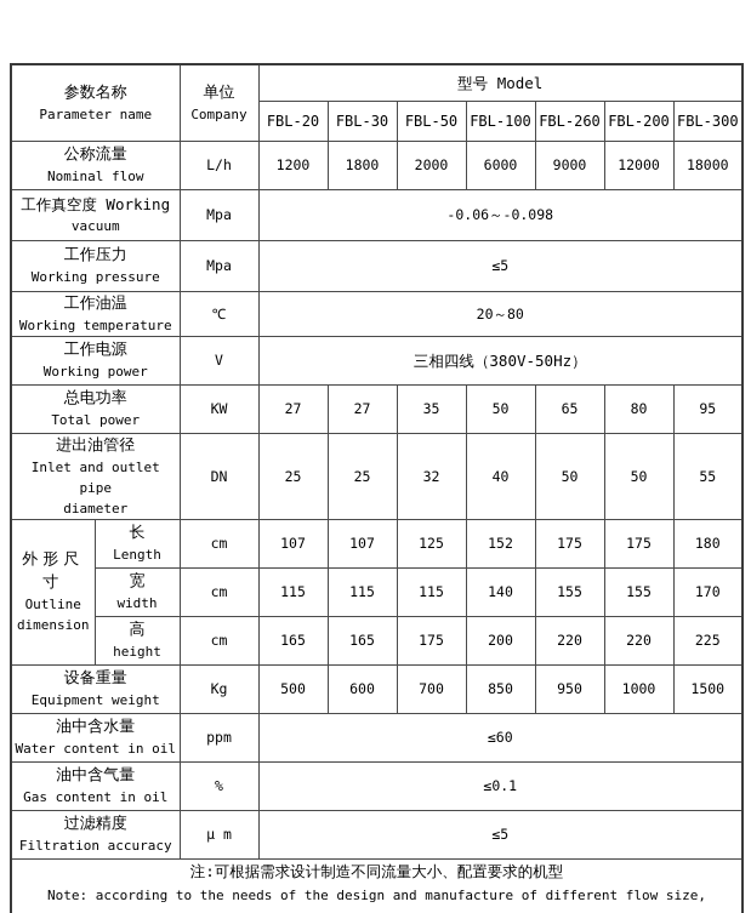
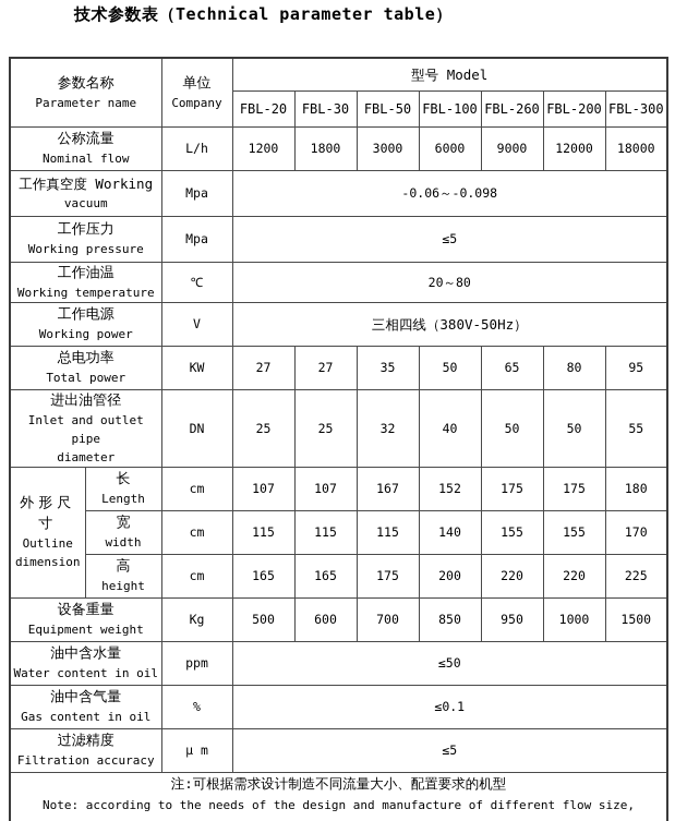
+ 技术参数表（Technical parameter table）
  参数名称 Parameter name	单位 Company	型号 Model
  FBL-20	FBL-30	FBL-50	FBL-100	FBL-260	FBL-200	FBL-300
- 公称流量 Nominal flow	L/h	1200	1800	2000	6000	9000	12000	18000
+ 公称流量 Nominal flow	L/h	1200	1800	3000	6000	9000	12000	18000
  工作真空度 Working vacuum	Mpa	-0.06～-0.098
  工作压力 Working pressure	Mpa	≤5
  工作油温 Working temperature	℃	20～80
  工作电源 Working power	V	三相四线（380V-50Hz）
  总电功率 Total power	KW	27	27	35	50	65	80	95
  进出油管径 Inlet and outlet pipe diameter	DN	25	25	32	40	50	50	55
- 外形尺寸 Outline dimension	长 Length	cm	107	107	125	152	175	175	180
+ 外形尺寸 Outline dimension	长 Length	cm	107	107	167	152	175	175	180
  宽 width	cm	115	115	115	140	155	155	170
  高 height	cm	165	165	175	200	220	220	225
  设备重量 Equipment weight	Kg	500	600	700	850	950	1000	1500
- 油中含水量 Water content in oil	ppm	≤60
+ 油中含水量 Water content in oil	ppm	≤50
  油中含气量 Gas content in oil	%	≤0.1
  过滤精度 Filtration accuracy	μ m	≤5
  注:可根据需求设计制造不同流量大小、配置要求的机型 Note: according to the needs of the design and manufacture of different flow size,
